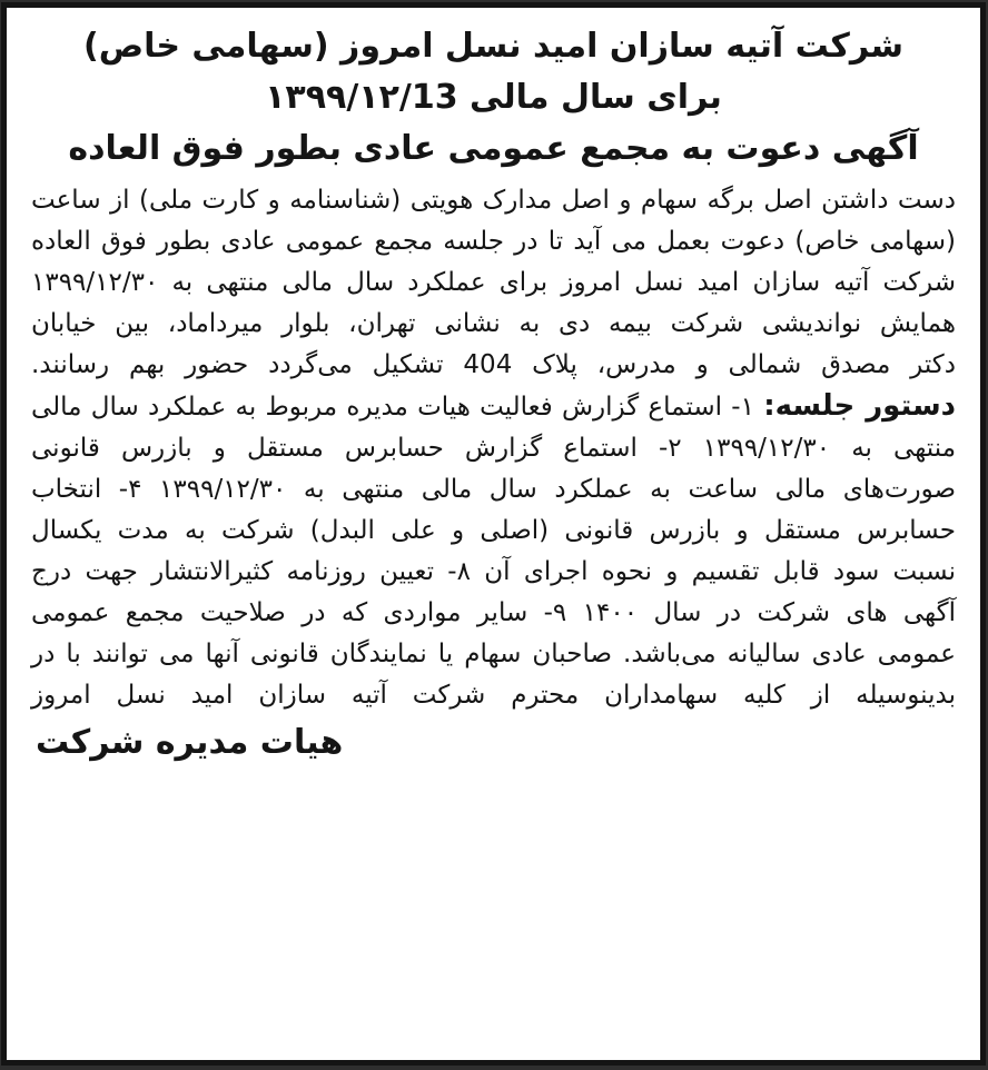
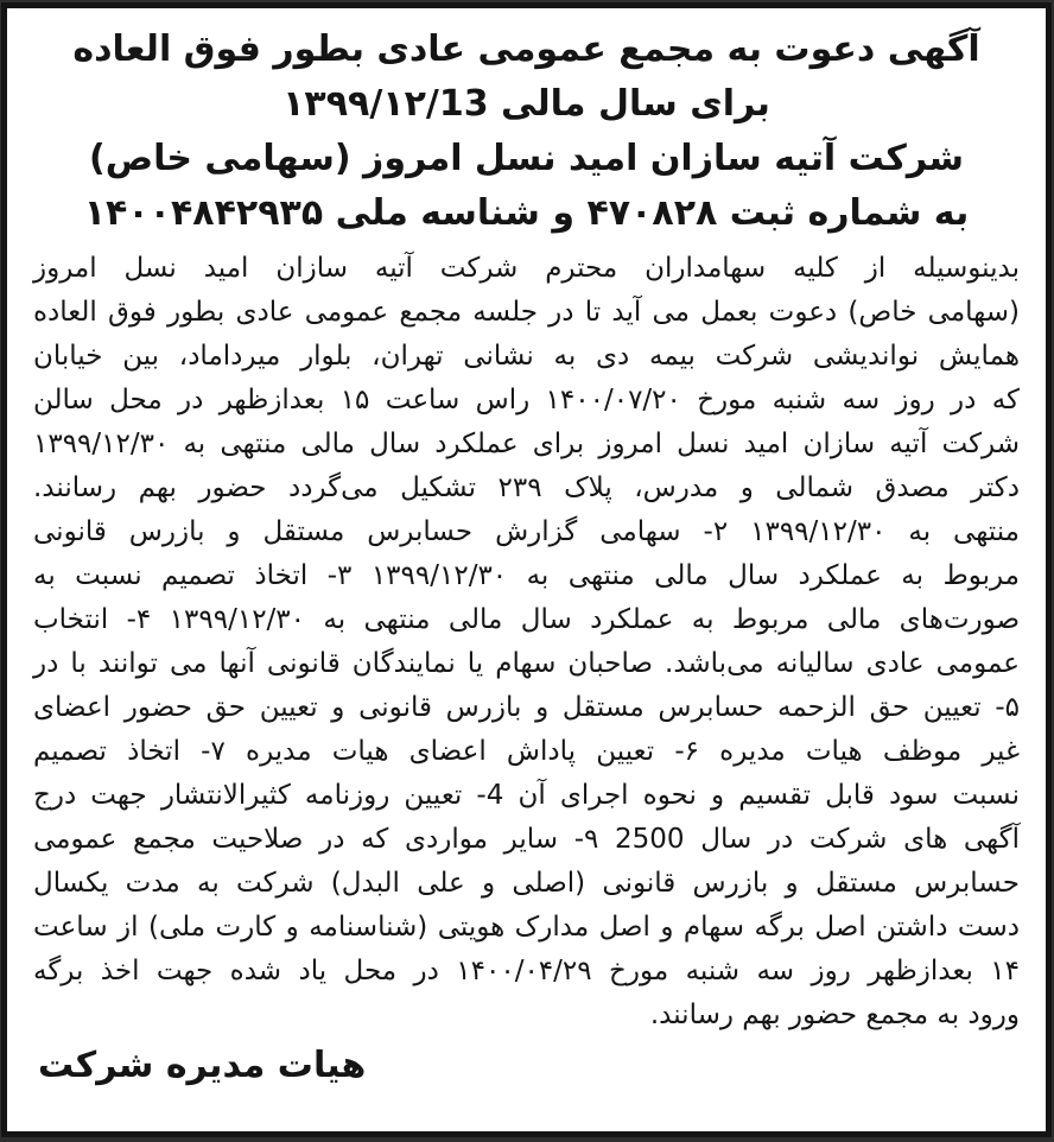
- شرکت آتیه سازان امید نسل امروز (سهامی خاص)
+ آگهی دعوت به مجمع عمومی عادی بطور فوق العاده
  برای سال مالی ۱۳۹۹/۱۲/13
- آگهی دعوت به مجمع عمومی عادی بطور فوق العاده
+ شرکت آتیه سازان امید نسل امروز (سهامی خاص)
+ به شماره ثبت ۴۷۰۸۲۸ و شناسه ملی ۱۴۰۰۴۸۴۲۹۳۵
- دست داشتن اصل برگه سهام و اصل مدارک هویتی (شناسنامه و کارت ملی) از ساعت
+ بدینوسیله از کلیه سهامداران محترم شرکت آتیه سازان امید نسل امروز
  (سهامی خاص) دعوت بعمل می آید تا در جلسه مجمع عمومی عادی بطور فوق العاده
- شرکت آتیه سازان امید نسل امروز برای عملکرد سال مالی منتهی به ۱۳۹۹/۱۲/۳۰
+ همایش نواندیشی شرکت بیمه دی به نشانی تهران، بلوار میرداماد، بین خیابان
+ که در روز سه شنبه مورخ ۱۴۰۰/۰۷/۲۰ راس ساعت ۱۵ بعدازظهر در محل سالن
- همایش نواندیشی شرکت بیمه دی به نشانی تهران، بلوار میرداماد، بین خیابان
+ شرکت آتیه سازان امید نسل امروز برای عملکرد سال مالی منتهی به ۱۳۹۹/۱۲/۳۰
- دکتر مصدق شمالی و مدرس، پلاک 404 تشکیل می‌گردد حضور بهم رسانند.
+ دکتر مصدق شمالی و مدرس، پلاک ۲۳۹ تشکیل می‌گردد حضور بهم رسانند.
- دستور جلسه: ۱- استماع گزارش فعالیت هیات مدیره مربوط به عملکرد سال مالی
- منتهی به ۱۳۹۹/۱۲/۳۰ ۲- استماع گزارش حسابرس مستقل و بازرس قانونی
+ منتهی به ۱۳۹۹/۱۲/۳۰ ۲- سهامی گزارش حسابرس مستقل و بازرس قانونی
+ مربوط به عملکرد سال مالی منتهی به ۱۳۹۹/۱۲/۳۰ ۳- اتخاذ تصمیم نسبت به
- صورت‌های مالی ساعت به عملکرد سال مالی منتهی به ۱۳۹۹/۱۲/۳۰ ۴- انتخاب
+ صورت‌های مالی مربوط به عملکرد سال مالی منتهی به ۱۳۹۹/۱۲/۳۰ ۴- انتخاب
- حسابرس مستقل و بازرس قانونی (اصلی و علی البدل) شرکت به مدت یکسال
+ عمومی عادی سالیانه می‌باشد. صاحبان سهام یا نمایندگان قانونی آنها می توانند با در
+ ۵- تعیین حق الزحمه حسابرس مستقل و بازرس قانونی و تعیین حق حضور اعضای
+ غیر موظف هیات مدیره ۶- تعیین پاداش اعضای هیات مدیره ۷- اتخاذ تصمیم
- نسبت سود قابل تقسیم و نحوه اجرای آن ۸- تعیین روزنامه کثیرالانتشار جهت درج
+ نسبت سود قابل تقسیم و نحوه اجرای آن 4- تعیین روزنامه کثیرالانتشار جهت درج
- آگهی های شرکت در سال ۱۴۰۰ ۹- سایر مواردی که در صلاحیت مجمع عمومی
+ آگهی های شرکت در سال 2500 ۹- سایر مواردی که در صلاحیت مجمع عمومی
- عمومی عادی سالیانه می‌باشد. صاحبان سهام یا نمایندگان قانونی آنها می توانند با در
+ حسابرس مستقل و بازرس قانونی (اصلی و علی البدل) شرکت به مدت یکسال
- بدینوسیله از کلیه سهامداران محترم شرکت آتیه سازان امید نسل امروز
+ دست داشتن اصل برگه سهام و اصل مدارک هویتی (شناسنامه و کارت ملی) از ساعت
+ ۱۴ بعدازظهر روز سه شنبه مورخ ۱۴۰۰/۰۴/۲۹ در محل یاد شده جهت اخذ برگه
+ ورود به مجمع حضور بهم رسانند.
  هیات مدیره شرکت
